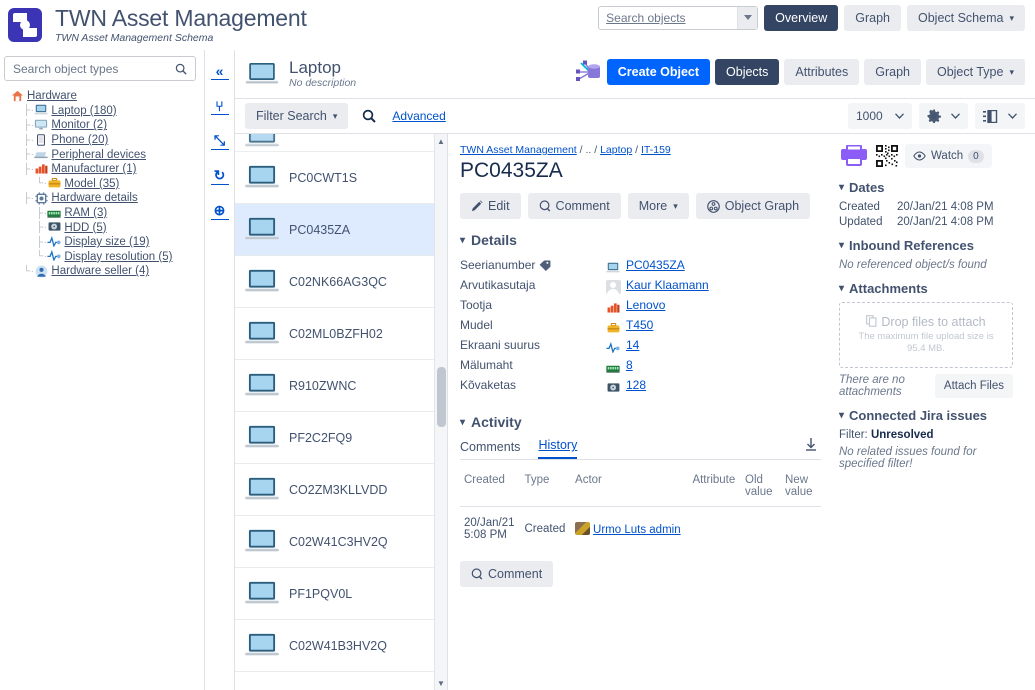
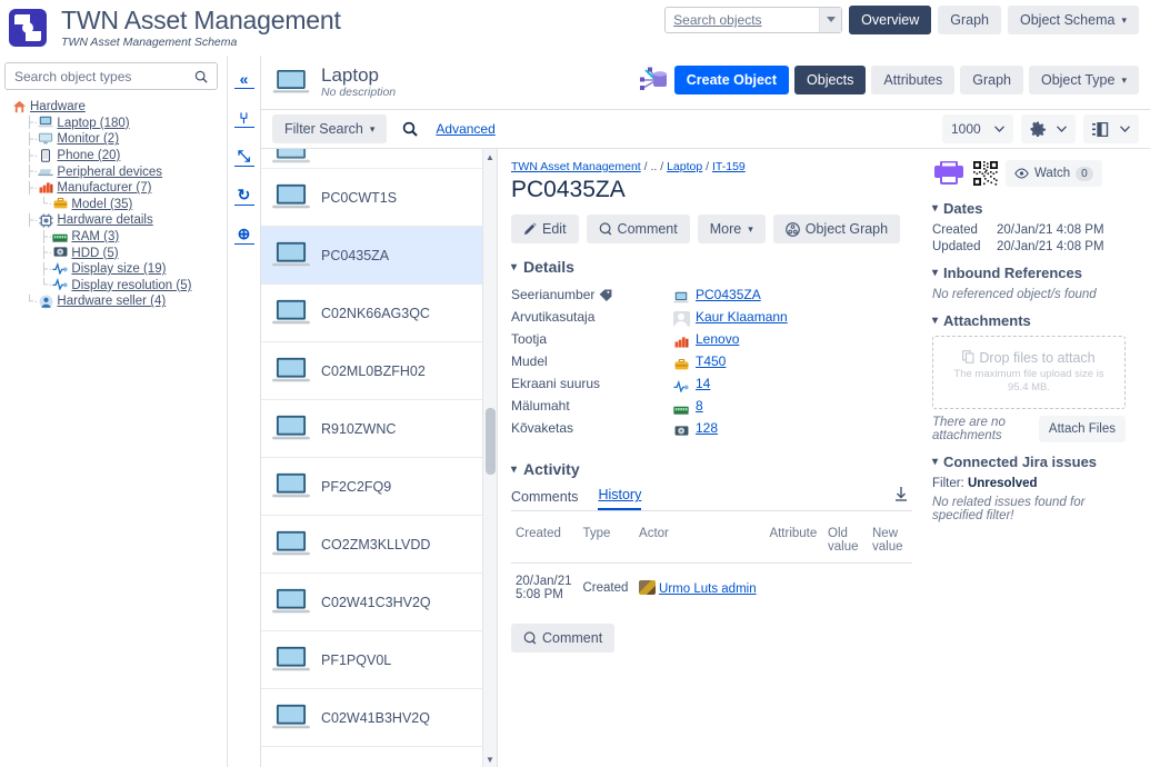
  TWN Asset Management
  TWN Asset Management Schema
  Search objects
  Overview
  Graph
  Object Schema
  ▾
  Search object types
  Hardware
  ├·
  Laptop (180)
  ├·
  Monitor (2)
  ├·
  Phone (20)
  ├·
  Peripheral devices
  ├·
- Manufacturer (1)
+ Manufacturer (7)
  └·
  Model (35)
  ├·
  Hardware details
  ├·
  RAM (3)
  ├·
  HDD (5)
  ├·
  Display size (19)
  └·
  Display resolution (5)
  └·
  Hardware seller (4)
  «
  ⑂
  ⤡
  ↻
  ⊕
  Laptop
  No description
  Create Object
  Objects
  Attributes
  Graph
  Object Type
  ▾
  Filter Search
  ▾
  Advanced
  1000
  PC0CWT1S
  PC0435ZA
  C02NK66AG3QC
  C02ML0BZFH02
  R910ZWNC
  PF2C2FQ9
  CO2ZM3KLLVDD
  C02W41C3HV2Q
  PF1PQV0L
  C02W41B3HV2Q
  ▲
  ▼
  TWN Asset Management / .. / Laptop / IT-159
  PC0435ZA
  Edit
  Comment
  More
  ▾
  Object Graph
  ▾
  Details
  Seerianumber	PC0435ZA
  Arvutikasutaja	Kaur Klaamann
  Tootja	Lenovo
  Mudel	T450
  Ekraani suurus	14
  Mälumaht	8
  Kõvaketas	128
  ▾
  Activity
  Comments
  History
  Created	Type	Actor	Attribute	Old value	New value
  20/Jan/215:08 PM	Created	Urmo Luts admin
  Comment
  Watch
  0
  ▾
  Dates
  Created
  20/Jan/21 4:08 PM
  Updated
  20/Jan/21 4:08 PM
  ▾
  Inbound References
  No referenced object/s found
  ▾
  Attachments
  Drop files to attach
  The maximum file upload size is 95.4 MB.
  There are no attachments
  Attach Files
  ▾
  Connected Jira issues
  Filter: Unresolved
  No related issues found for specified filter!
